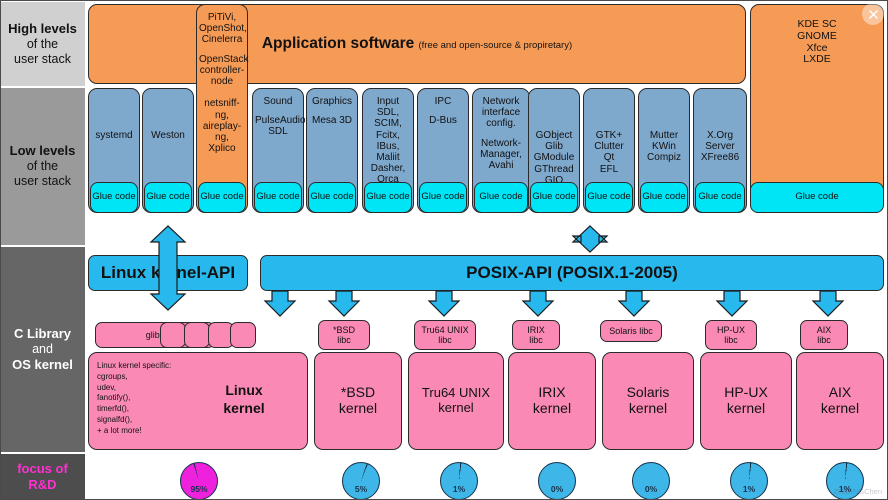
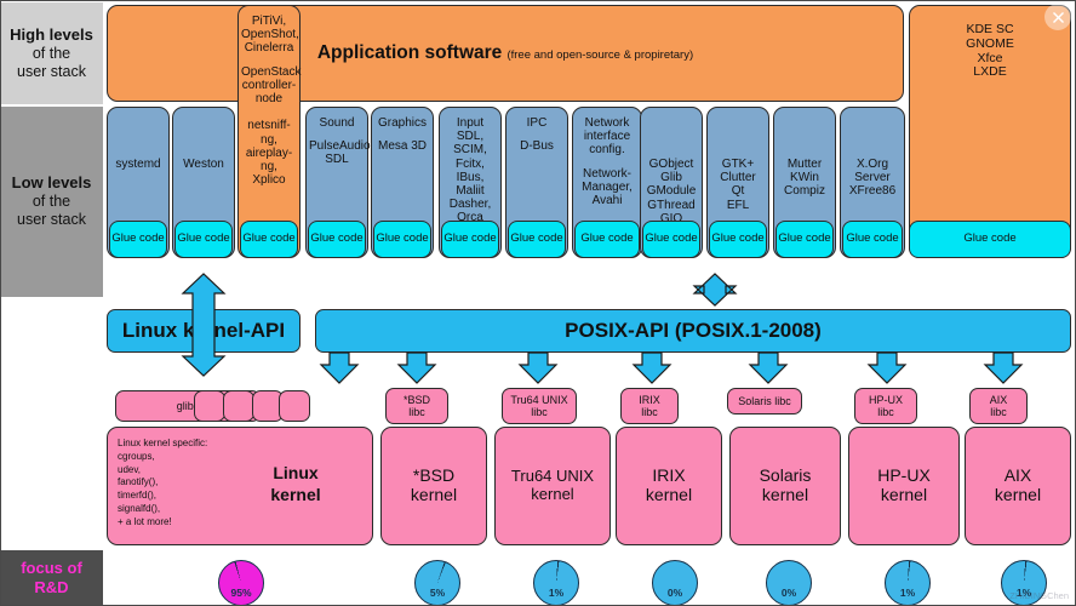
  High levels
  of the
  user stack
  Low levels
  of the
  user stack
- C Library
- and
- OS kernel
  focus of
  R&D
  Application software (free and open-source & propiretary)
  KDE SC
  GNOME
  Xfce
  LXDE
  Glue code
  systemd
  Glue code
  Weston
  Glue code
  PiTiVi,
  OpenShot
  Cinelerra
  OpenStac
  controller-
  node
  netsniff-ng,
  aireplay-ng,
  Xplico
  Glue code
  Sound
  PulseAudi
  SDL
  Glue code
  Graphics
  Mesa 3D
  Glue code
  Input
  SDL,
  SCIM,
  Fcitx,
  IBus,
  Maliit
  Dasher,
  Orca
  Glue code
  IPC
  D-Bus
  Glue code
  Network
  interface
  config.
  Network-
  Manager,
  Avahi
  Glue code
  GObject
  Glib
  GModule
  GThread
  GIO
  Glue code
  GTK+
  Clutter
  Qt
  EFL
  Glue code
  Mutter
  KWin
  Compiz
  Glue code
  X.Org
  Server
  XFree86
  Glue code
  Linux knel-API
- POSIX-API (POSIX.1-2005)
+ POSIX-API (POSIX.1-2008)
  glib
  *BSD
  libc
  Tru64 UNIX
  libc
  IRIX
  libc
  Solaris libc
  HP-UX
  libc
  AIX
  libc
  Linux kernel specific:
  cgroups,
  udev,
  fanotify(),
  timerfd(),
  signalfd(),
  + a lot more!
  Linux
  kernel
  *BSD
  kernel
  Tru64 UNIX
  kernel
  IRIX
  kernel
  Solaris
  kernel
  HP-UX
  kernel
  AIX
  kernel
  95%
  5%
  1%
  0%
  0%
  1%
  1%
  ZHIDINGChen
